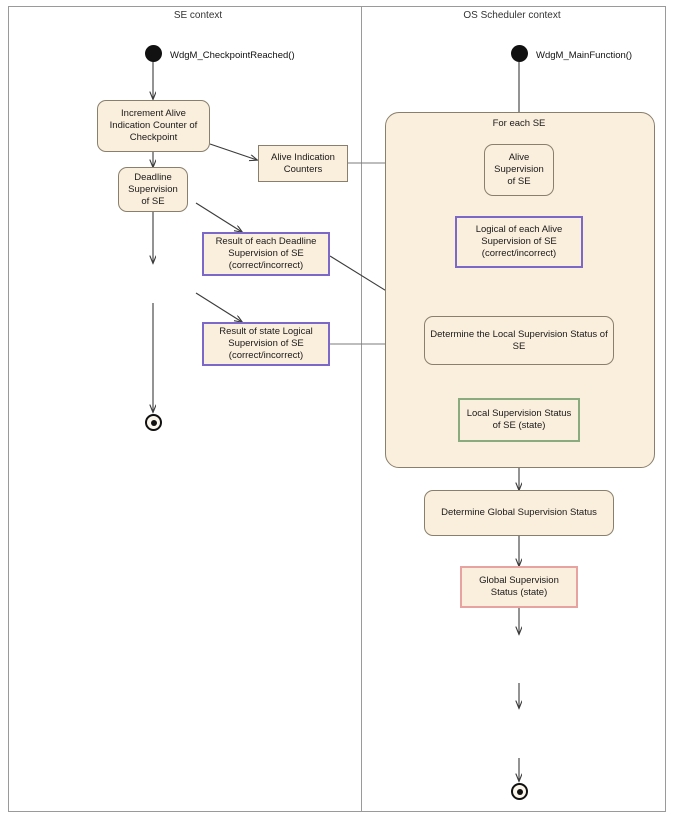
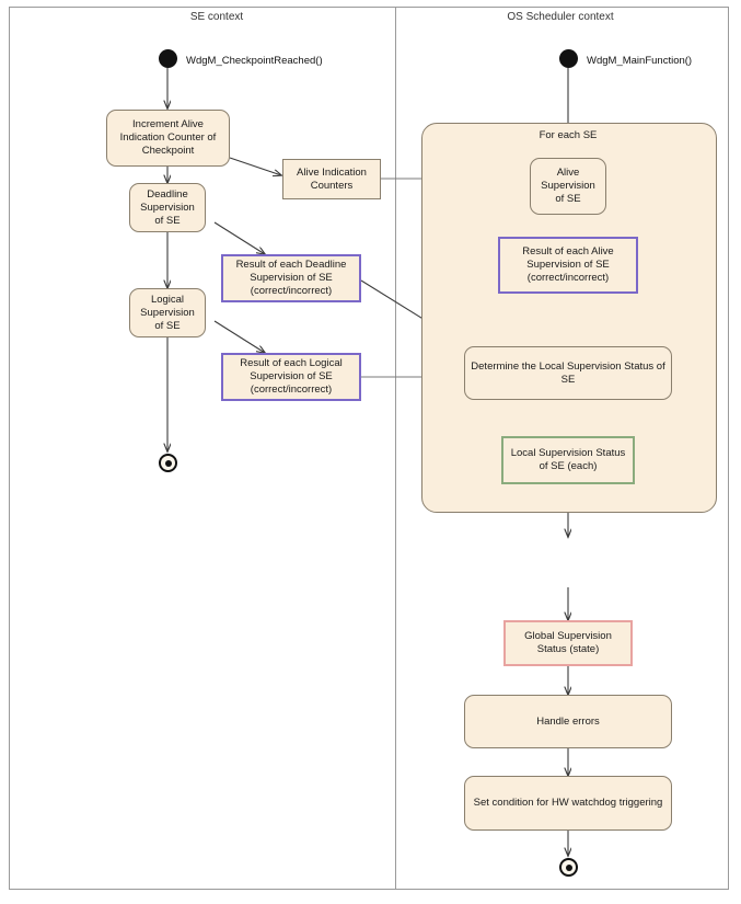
  SE context
  OS Scheduler context
  WdgM_CheckpointReached()
  Increment Alive Indication Counter of Checkpoint
  Deadline Supervision of SE
+ Logical Supervision of SE
  Alive Indication Counters
  Result of each Deadline Supervision of SE (correct/incorrect)
- Result of state Logical Supervision of SE (correct/incorrect)
+ Result of each Logical Supervision of SE (correct/incorrect)
  WdgM_MainFunction()
  For each SE
  Alive Supervision of SE
- Logical of each Alive Supervision of SE (correct/incorrect)
+ Result of each Alive Supervision of SE (correct/incorrect)
  Determine the Local Supervision Status of SE
- Local Supervision Status of SE (state)
+ Local Supervision Status of SE (each)
- Determine Global Supervision Status
  Global Supervision Status (state)
+ Handle errors
+ Set condition for HW watchdog triggering
